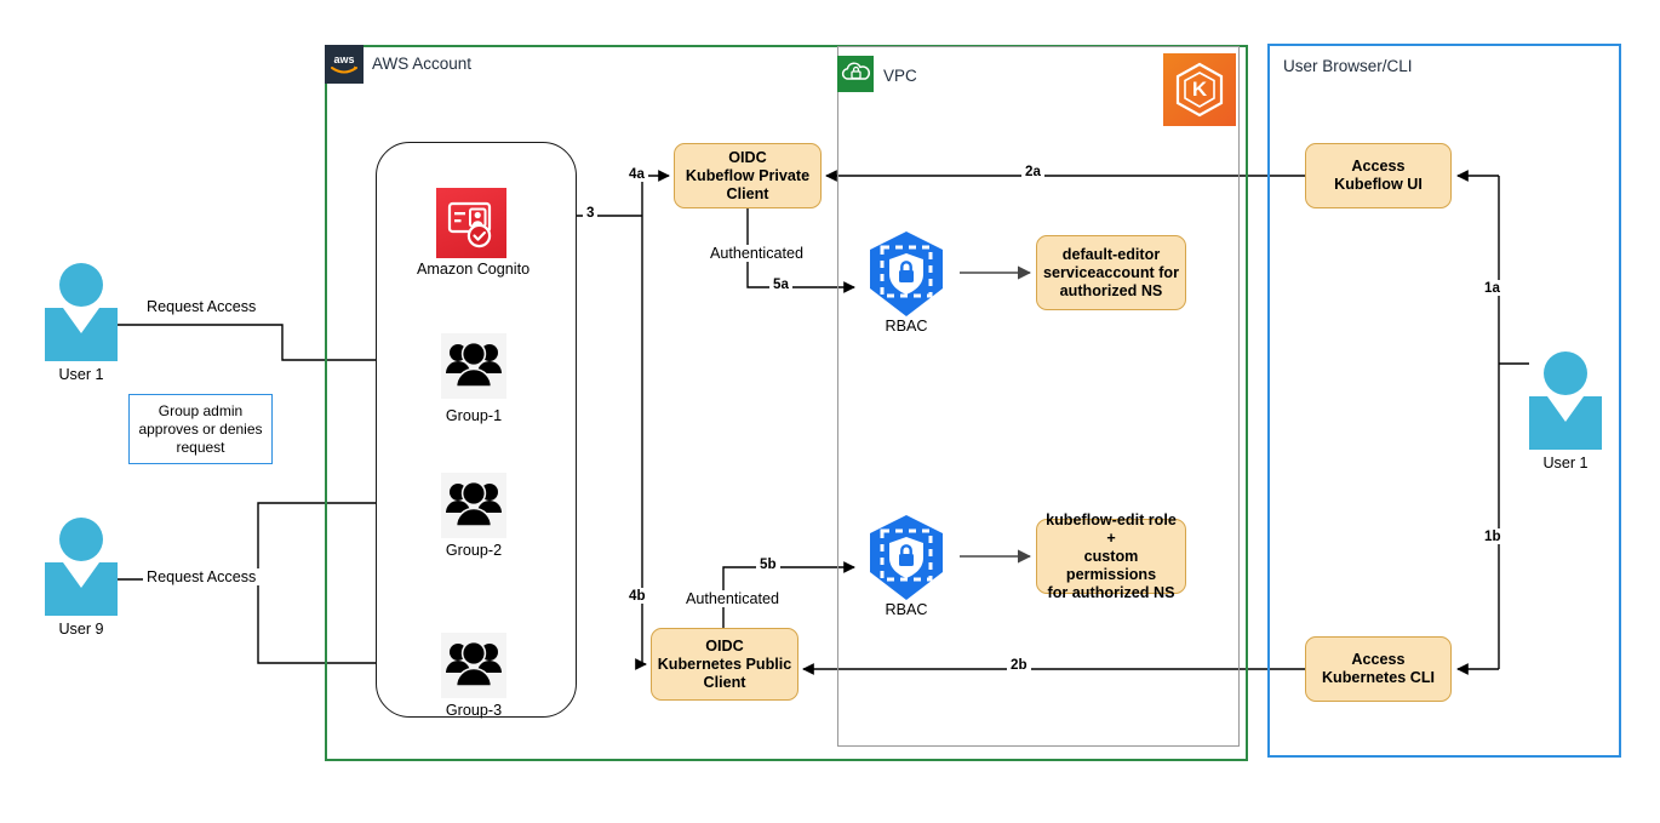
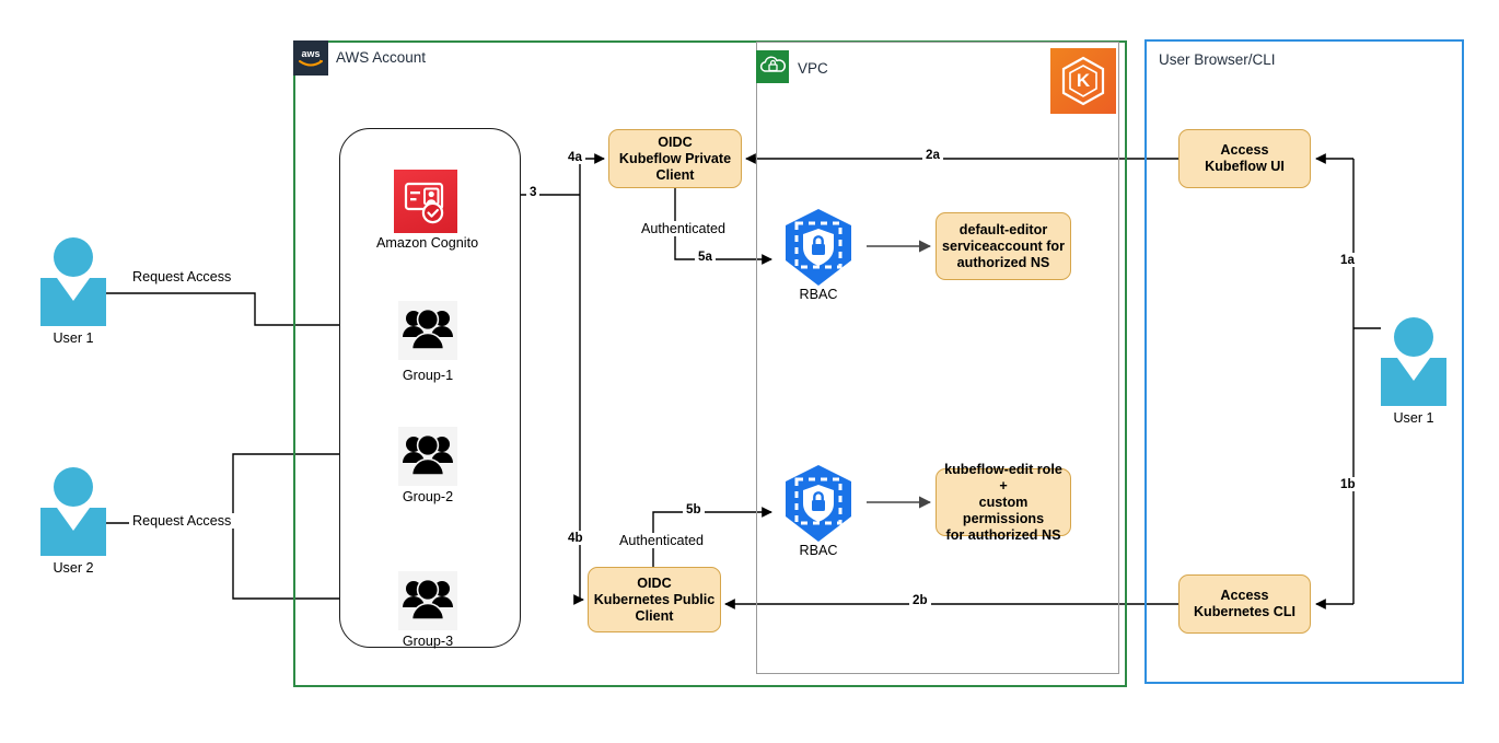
  aws
  AWS Account
  VPC
  K
  User Browser/CLI
  Amazon Cognito
  Group-1
  Group-2
  Group-3
  User 1
- User 9
+ User 2
  User 1
  RBAC
  RBAC
  OIDC
  Kubeflow Private
  Client
  OIDC
  Kubernetes Public
  Client
  default-editor
  serviceaccount for
  authorized NS
  kubeflow-edit role +
  custom permissions
  for authorized NS
  Access
  Kubeflow UI
  Access
  Kubernetes CLI
- Group admin
- approves or denies
- request
  Request Access
  Request Access
  4a
  4b
  3
  2a
  2b
  5a
  5b
  Authenticated
  Authenticated
  1a
  1b
